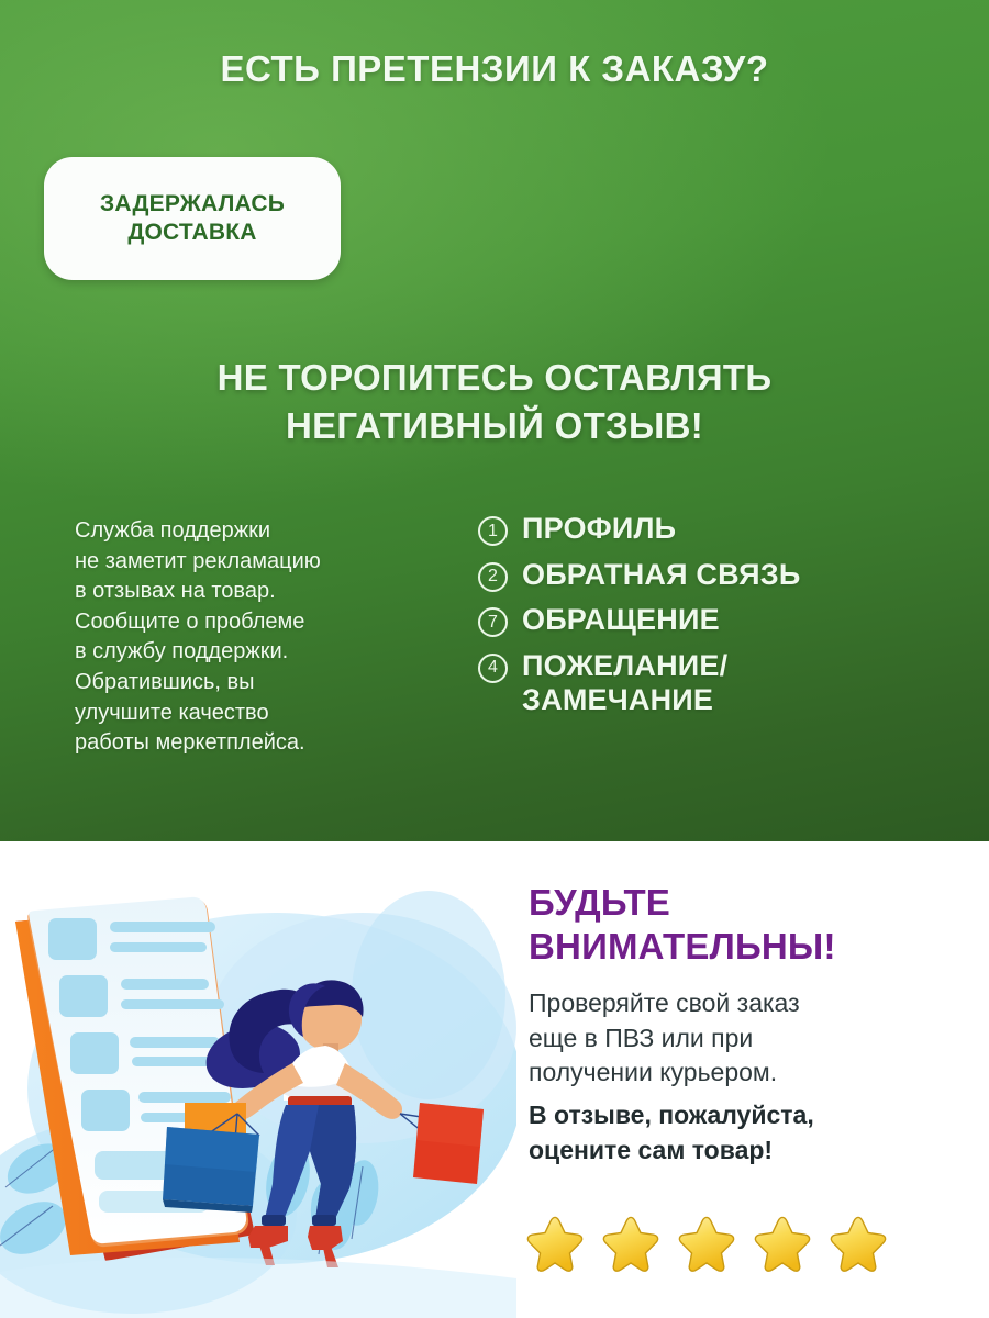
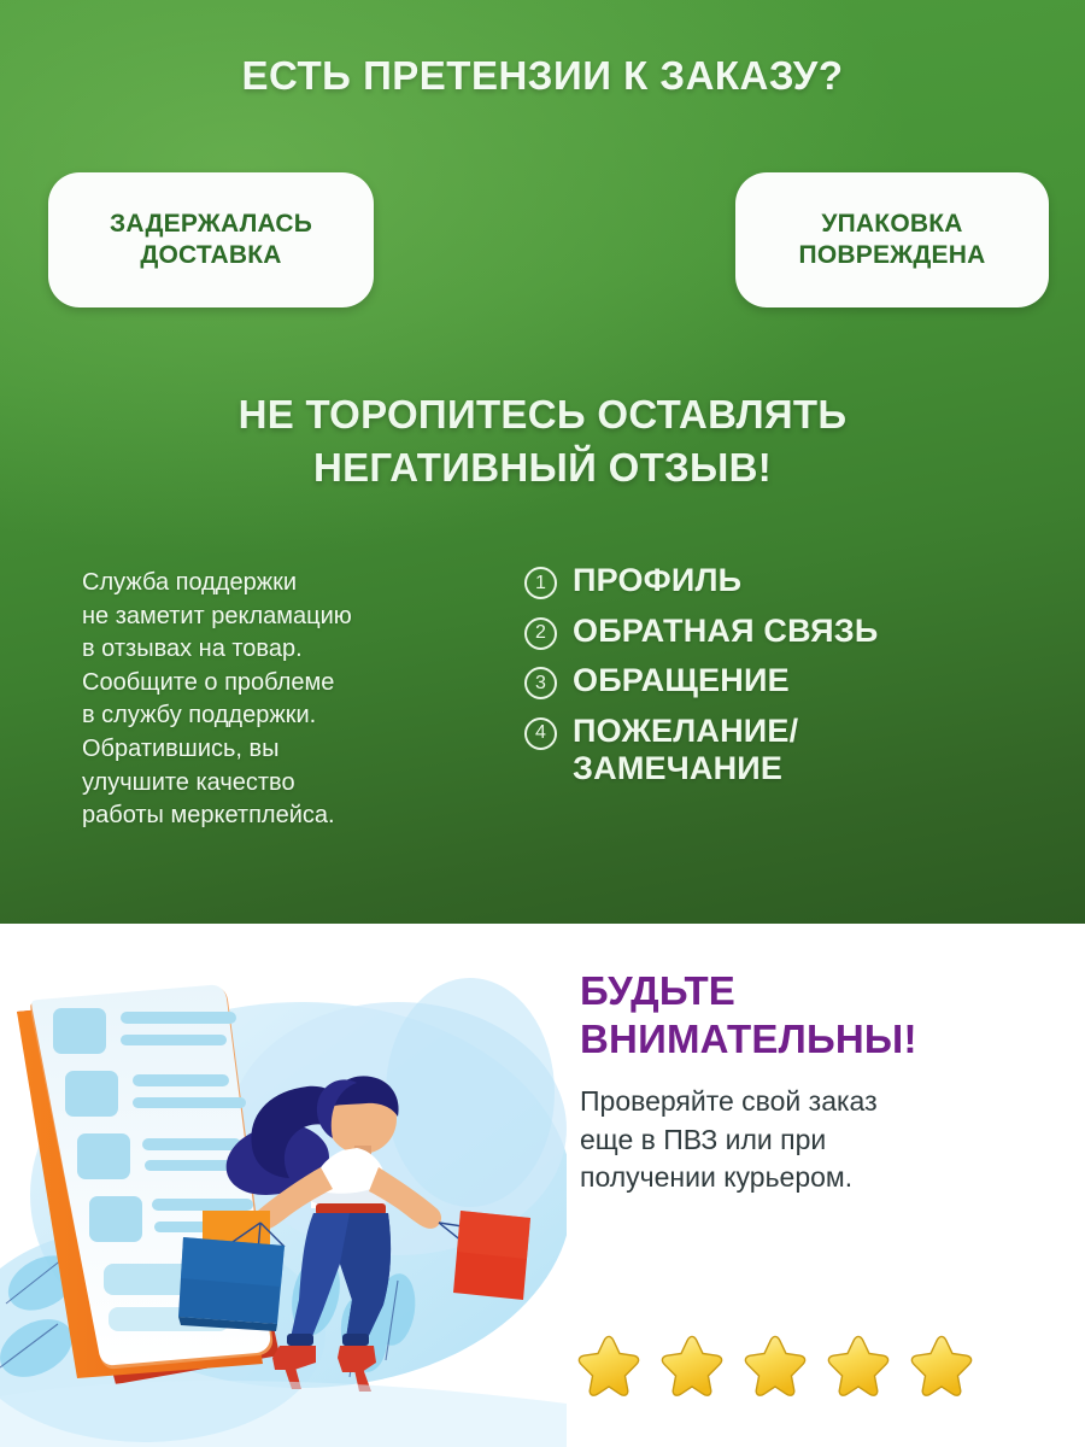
  ЕСТЬ ПРЕТЕНЗИИ К ЗАКАЗУ?
  ЗАДЕРЖАЛАСЬ
  ДОСТАВКА
+ УПАКОВКА
+ ПОВРЕЖДЕНА
  НЕ ТОРОПИТЕСЬ ОСТАВЛЯТЬ
  НЕГАТИВНЫЙ ОТЗЫВ!
  Служба поддержки
  не заметит рекламацию
  в отзывах на товар.
  Сообщите о проблеме
  в службу поддержки.
  Обратившись, вы
  улучшите качество
  работы меркетплейса.
  1
  ПРОФИЛЬ
  2
  ОБРАТНАЯ СВЯЗЬ
- 7
+ 3
  ОБРАЩЕНИЕ
  4
  ПОЖЕЛАНИЕ/
  ЗАМЕЧАНИЕ
  БУДЬТЕ
  ВНИМАТЕЛЬНЫ!
  Проверяйте свой заказ
  еще в ПВЗ или при
  получении курьером.
- В отзыве, пожалуйста,
- оцените сам товар!
